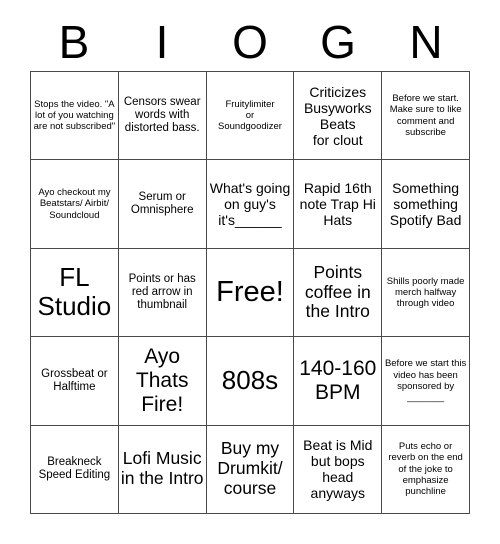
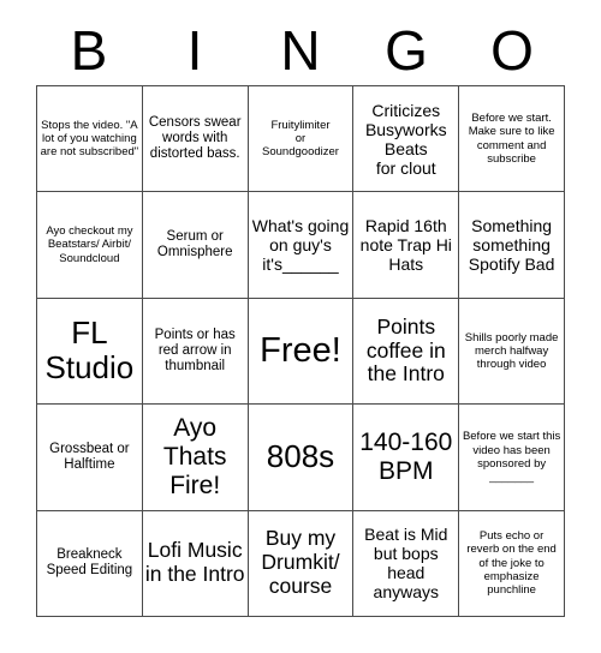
  B
  I
- O
+ N
  G
- N
+ O
  Stops the video. "A lot of you watching are not subscribed"
  Censors swear words with distorted bass.
  Fruitylimiter
  or
  Soundgoodizer
  Criticizes
  Busyworks
  Beats
  for clout
  Before we start. Make sure to like comment and subscribe
  Ayo checkout my Beatstars/ Airbit/ Soundcloud
  Serum or Omnisphere
  What's going on guy's it's______
  Rapid 16th note Trap Hi Hats
  Something something Spotify Bad
  FL Studio
  Points or has red arrow in thumbnail
  Free!
  Points coffee in the Intro
  Shills poorly made merch halfway through video
  Grossbeat or Halftime
  Ayo Thats Fire!
  808s
  140-160 BPM
  Before we start this video has been sponsored by _______
  Breakneck Speed Editing
  Lofi Music in the Intro
  Buy my Drumkit/ course
  Beat is Mid but bops head anyways
  Puts echo or reverb on the end of the joke to emphasize punchline
